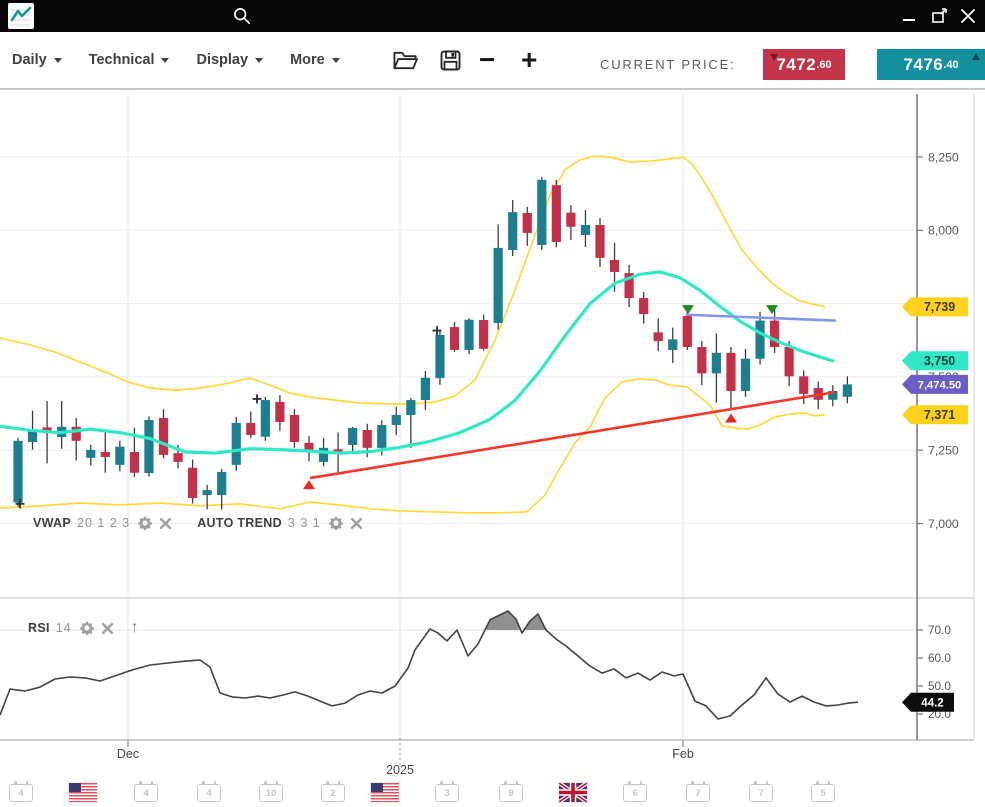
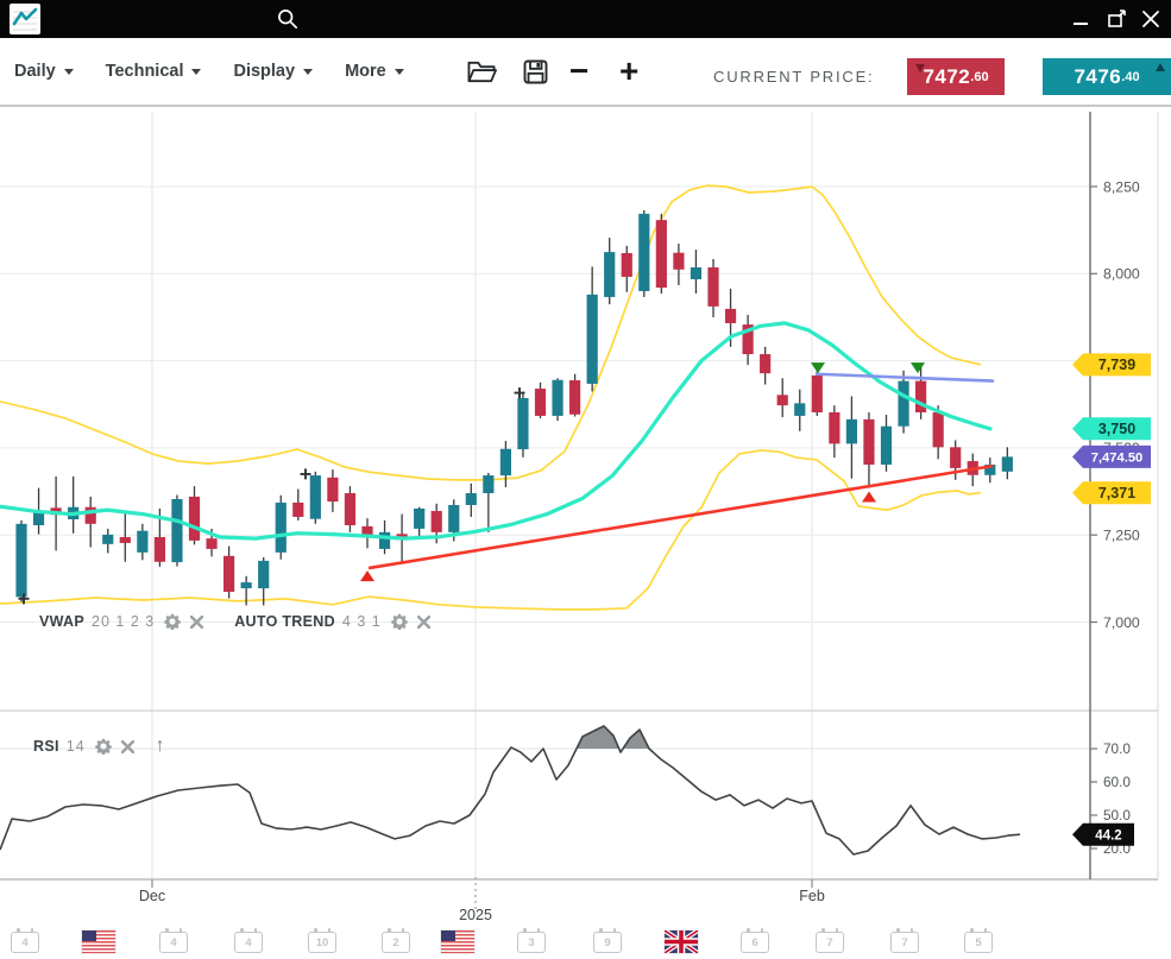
  Daily
  Technical
  Display
  More
  −
  +
  CURRENT PRICE:
  7472
  .60
  7476
  .40
  8,250
  8,000
  7,250
  7,000
  70.0
  60.0
  50.0
  20.0
  7,739
  3,750
  7,474.50
  7,371
  44.2
  VWAP
  20 1 2 3
  AUTO TREND
- 3 3 1
+ 4 3 1
  RSI
  14
  ↑
  Dec
  2025
  Feb
  4
  4
  4
  10
  2
  3
  9
  6
  7
  7
  5
